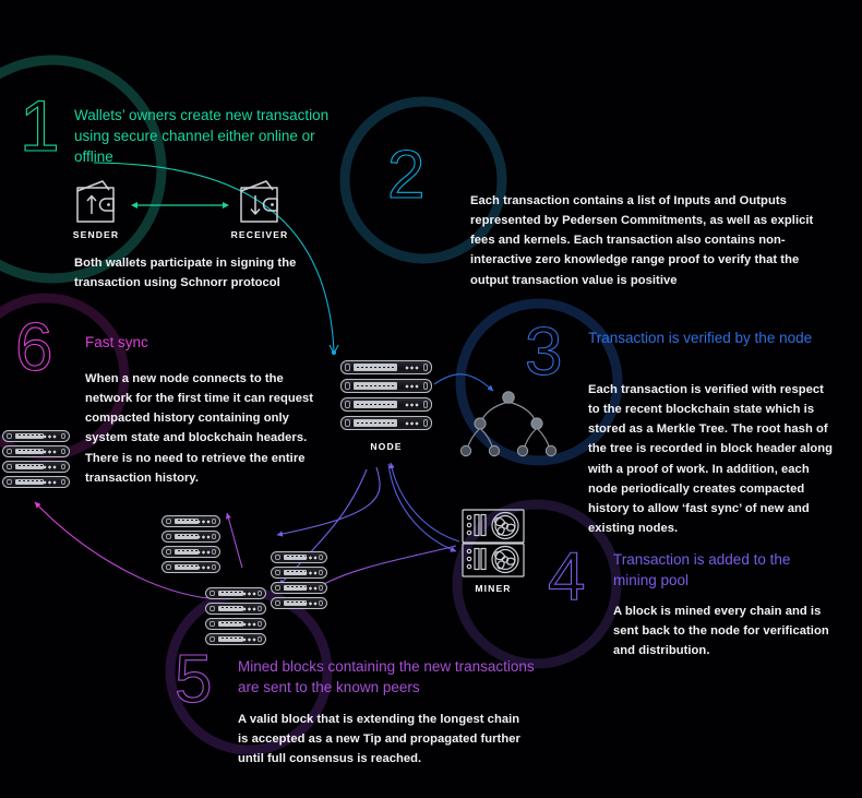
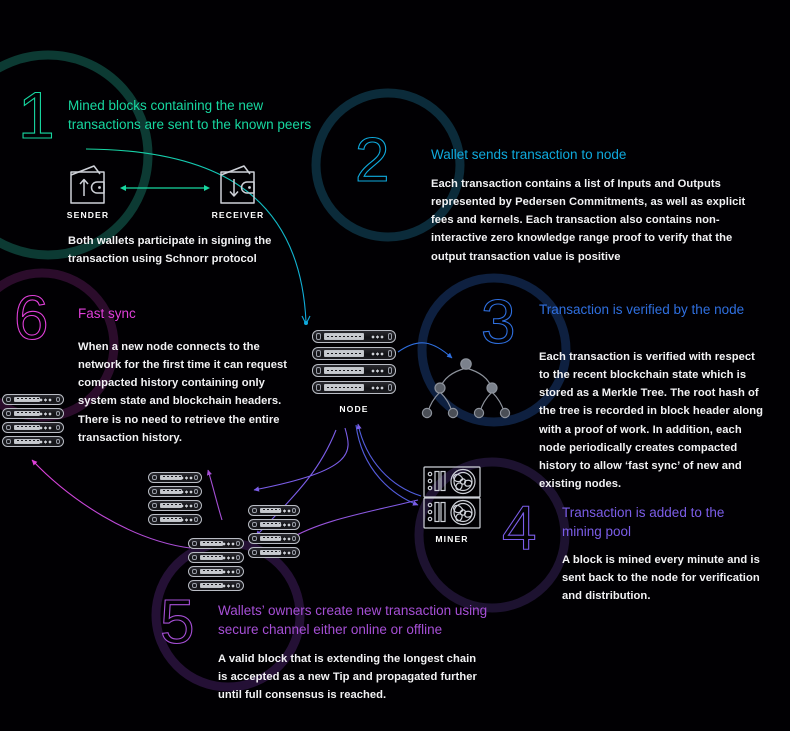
  1
  2
  3
  4
  5
  6
- Wallets’ owners create new transaction using secure channel either online or offline
+ Mined blocks containing the new transactions are sent to the known peers
  Both wallets participate in signing the transaction using Schnorr protocol
  SENDER
  RECEIVER
+ Wallet sends transaction to node
  Each transaction contains a list of Inputs and Outputs represented by Pedersen Commitments, as well as explicit fees and kernels. Each transaction also contains non-interactive zero knowledge range proof to verify that the output transaction value is positive
  Transaction is verified by the node
  Each transaction is verified with respect to the recent blockchain state which is stored as a Merkle Tree. The root hash of the tree is recorded in block header along with a proof of work. In addition, each node periodically creates compacted history to allow ‘fast sync’ of new and existing nodes.
  Transaction is added to the mining pool
- A block is mined every chain and is sent back to the node for verification and distribution.
+ A block is mined every minute and is sent back to the node for verification and distribution.
  MINER
- Mined blocks containing the new transactions are sent to the known peers
+ Wallets’ owners create new transaction using secure channel either online or offline
  A valid block that is extending the longest chain is accepted as a new Tip and propagated further until full consensus is reached.
  Fast sync
  When a new node connects to the network for the first time it can request compacted history containing only system state and blockchain headers. There is no need to retrieve the entire transaction history.
  NODE
